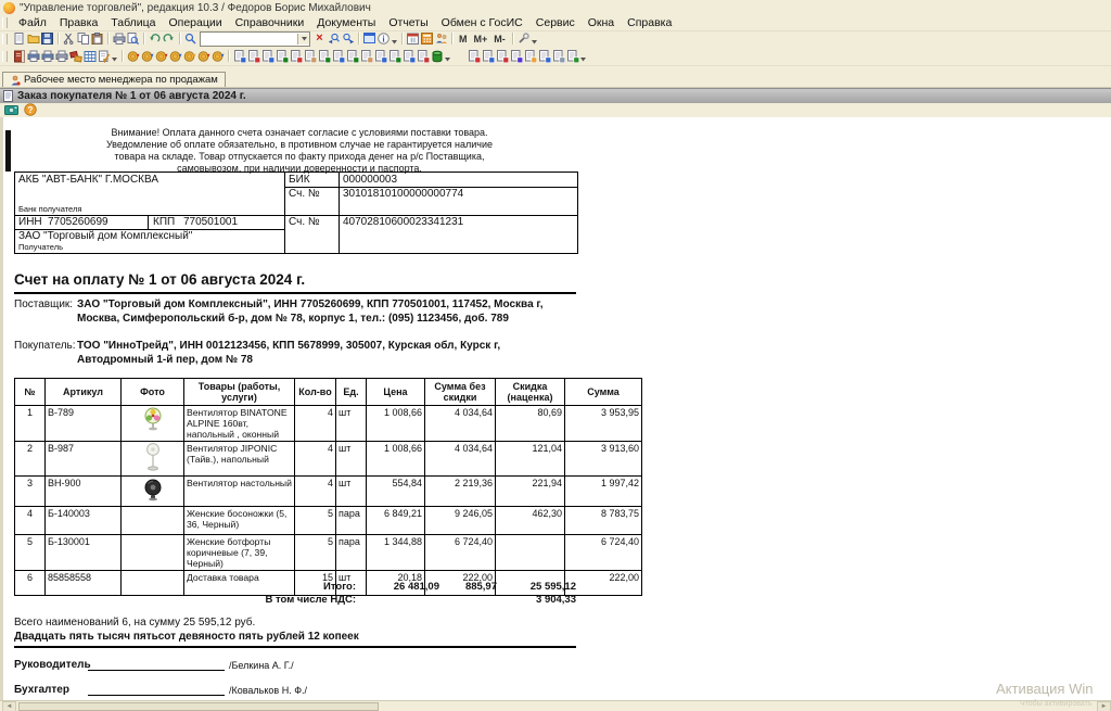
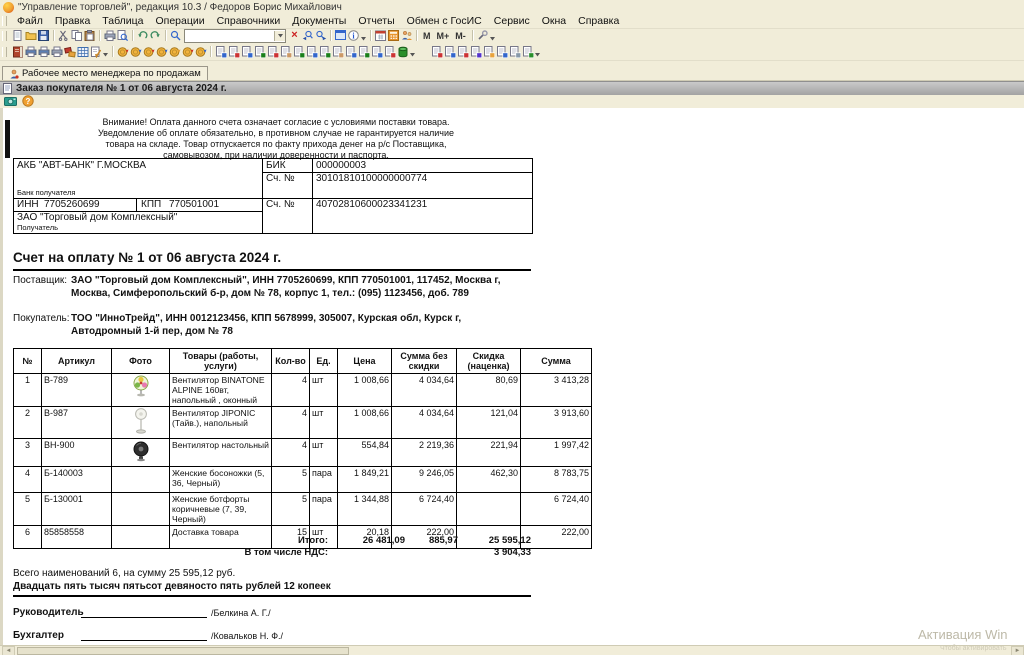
  "Управление торговлей", редакция 10.3 / Федоров Борис Михайлович
  Файл
  Правка
  Таблица
  Операции
  Справочники
  Документы
  Отчеты
  Обмен с ГосИС
  Сервис
  Окна
  Справка
  ×
  i
  M
  M+
  M-
  Рабочее место менеджера по продажам
  Заказ покупателя № 1 от 06 августа 2024 г.
  ?
  Внимание! Оплата данного счета означает согласие с условиями поставки товара. Уведомление об оплате обязательно, в противном случае не гарантируется наличие товара на складе. Товар отпускается по факту прихода денег на р/с Поставщика, самовывозом, при наличии доверенности и паспорта.
  АКБ "АВТ-БАНК" Г.МОСКВА
  Банк получателя
  БИК
  000000003
  Сч. №
  30101810100000000774
  ИНН
  7705260699
  КПП
  770501001
  ЗАО "Торговый дом Комплексный"
  Получатель
  Сч. №
  40702810600023341231
  Счет на оплату № 1 от 06 августа 2024 г.
  Поставщик:
  ЗАО "Торговый дом Комплексный", ИНН 7705260699, КПП 770501001, 117452, Москва г, Москва, Симферопольский б-р, дом № 78, корпус 1, тел.: (095) 1123456, доб. 789
  Покупатель:
  ТОО "ИнноТрейд", ИНН 0012123456, КПП 5678999, 305007, Курская обл, Курск г, Автодромный 1-й пер, дом № 78
  №	Артикул	Фото	Товары (работы, услуги)	Кол-во	Ед.	Цена	Сумма без скидки	Скидка (наценка)	Сумма
- 1	В-789		Вентилятор BINATONE ALPINE 160вт, напольный , оконный	4	шт	1 008,66	4 034,64	80,69	3 953,95
+ 1	В-789		Вентилятор BINATONE ALPINE 160вт, напольный , оконный	4	шт	1 008,66	4 034,64	80,69	3 413,28
  2	В-987		Вентилятор JIPONIC (Тайв.), напольный	4	шт	1 008,66	4 034,64	121,04	3 913,60
  3	ВН-900		Вентилятор настольный	4	шт	554,84	2 219,36	221,94	1 997,42
- 4	Б-140003		Женские босоножки (5, 36, Черный)	5	пара	6 849,21	9 246,05	462,30	8 783,75
+ 4	Б-140003		Женские босоножки (5, 36, Черный)	5	пара	1 849,21	9 246,05	462,30	8 783,75
  5	Б-130001		Женские ботфорты коричневые (7, 39, Черный)	5	пара	1 344,88	6 724,40		6 724,40
  6	85858558		Доставка товара	15	шт	20,18	222,00		222,00
  Итого:
  26 481,09
  885,97
  25 595,12
  В том числе НДС:
  3 904,33
  Всего наименований 6, на сумму 25 595,12 руб.
  Двадцать пять тысяч пятьсот девяносто пять рублей 12 копеек
  Руководитель
  /Белкина А. Г./
  Бухгалтер
  /Ковальков Н. Ф./
  Активация Win
